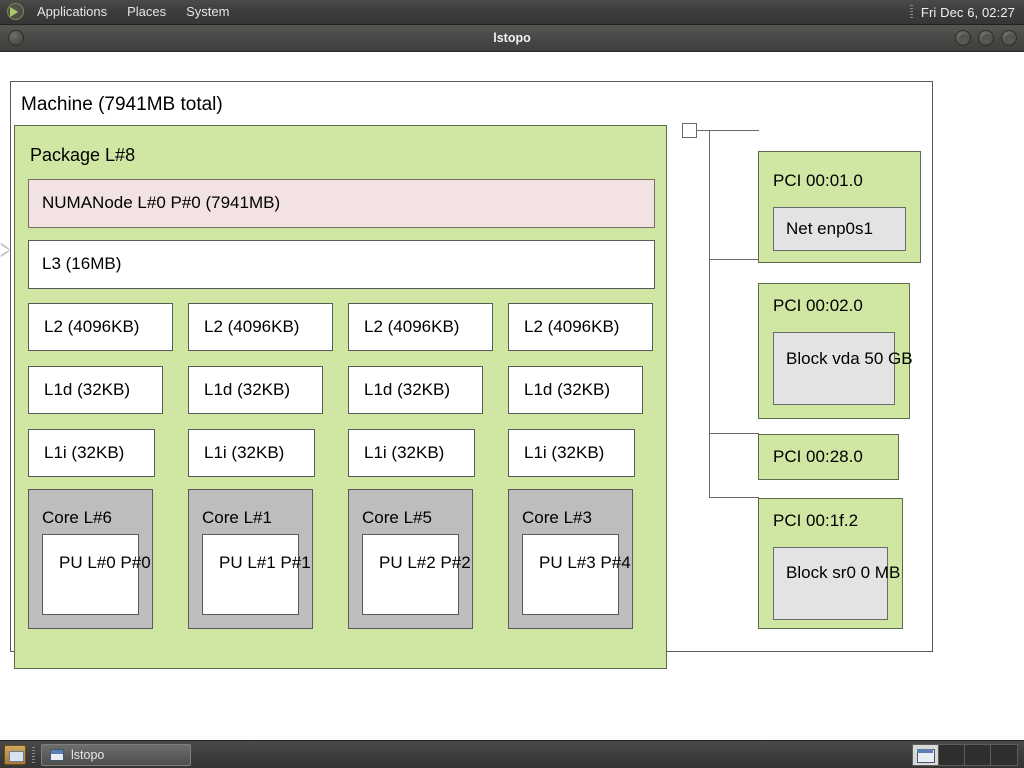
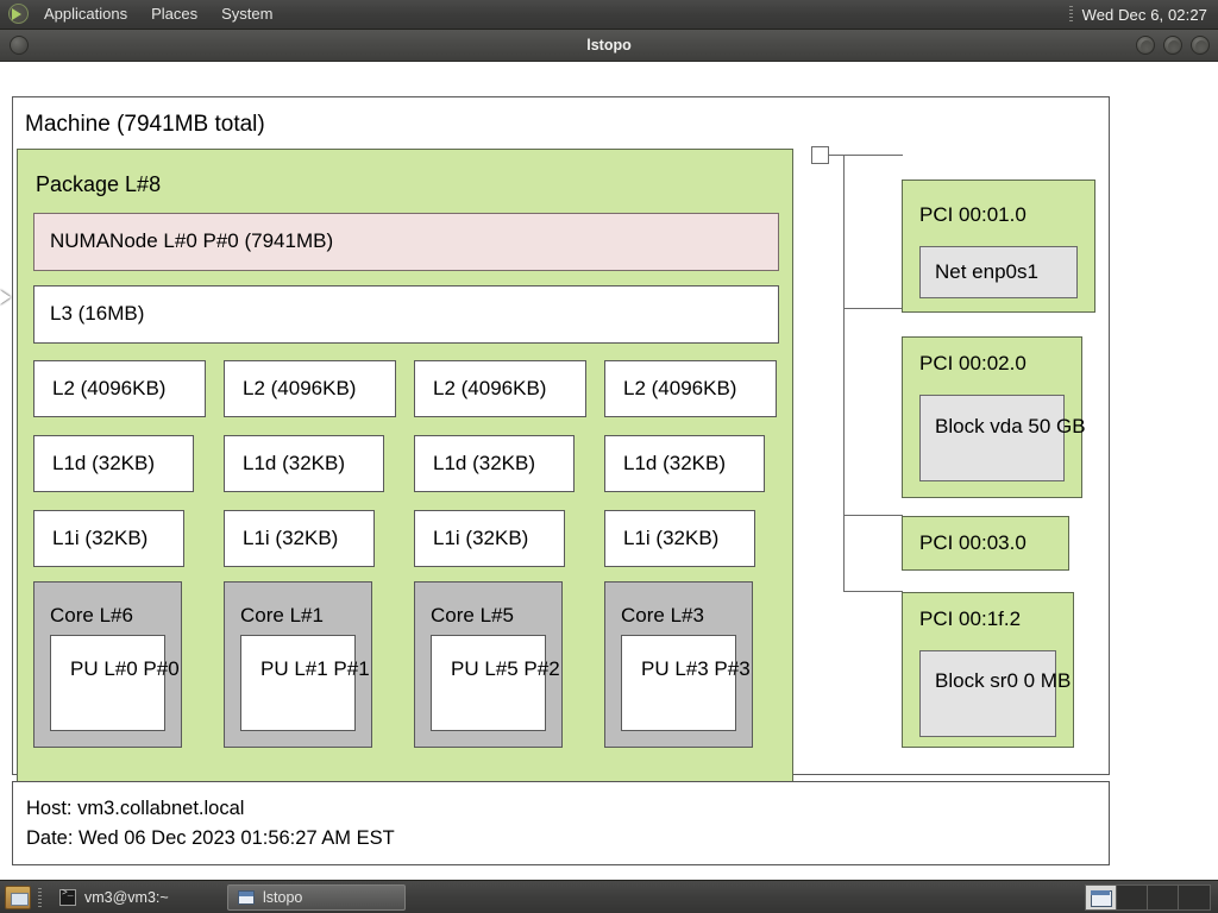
  Applications
  Places
  System
- Fri Dec 6, 02:27
+ Wed Dec 6, 02:27
  lstopo
  Machine (7941MB total)
  Package L#8
  NUMANode L#0 P#0 (7941MB)
  L3 (16MB)
  L2 (4096KB)
  L2 (4096KB)
  L2 (4096KB)
  L2 (4096KB)
  L1d (32KB)
  L1d (32KB)
  L1d (32KB)
  L1d (32KB)
  L1i (32KB)
  L1i (32KB)
  L1i (32KB)
  L1i (32KB)
  Core L#6
  PU L#0 P#0
  Core L#1
  PU L#1 P#1
  Core L#5
- PU L#2 P#2
+ PU L#5 P#2
  Core L#3
- PU L#3 P#4
+ PU L#3 P#3
  PCI 00:01.0
  Net enp0s1
  PCI 00:02.0
  Block vda 50 GB
- PCI 00:28.0
+ PCI 00:03.0
  PCI 00:1f.2
  Block sr0 0 MB
+ Host: vm3.collabnet.local
+ Date: Wed 06 Dec 2023 01:56:27 AM EST
+ vm3@vm3:~
  lstopo
